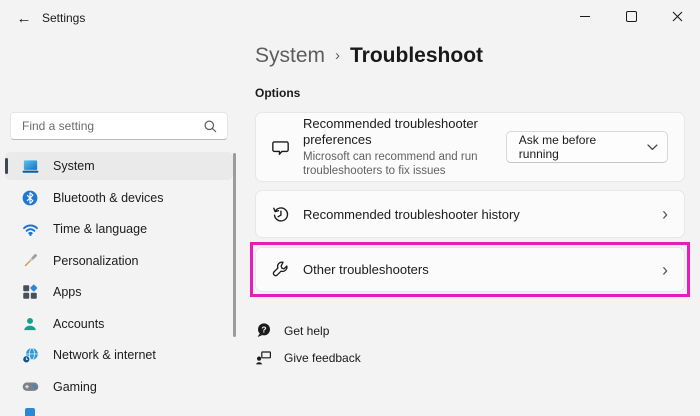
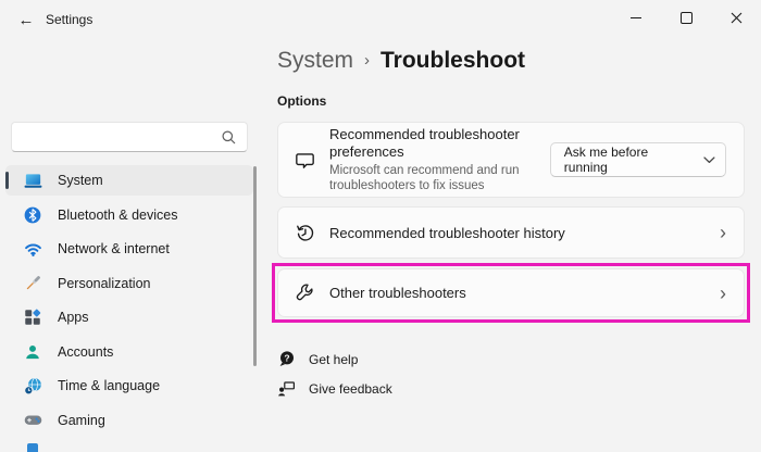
  ←
  Settings
- Find a setting
  System
  Bluetooth & devices
- Time & language
+ Network & internet
  Personalization
  Apps
  Accounts
- Network & internet
+ Time & language
  Gaming
  System
  ›
  Troubleshoot
  Options
  Recommended troubleshooter preferences
  Microsoft can recommend and run troubleshooters to fix issues
  Ask me before running
  Recommended troubleshooter history
  ›
  Other troubleshooters
  ›
  ?
  Get help
  Give feedback
